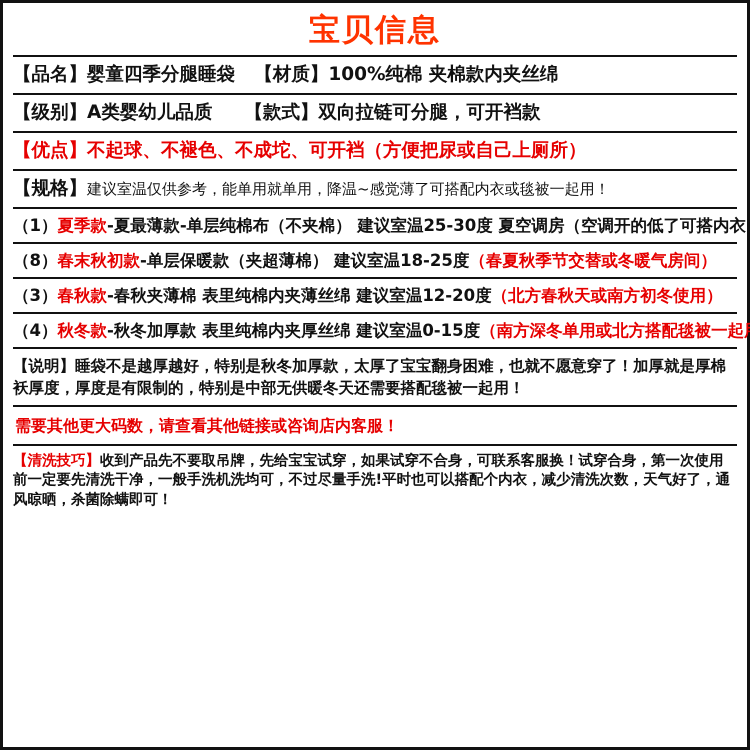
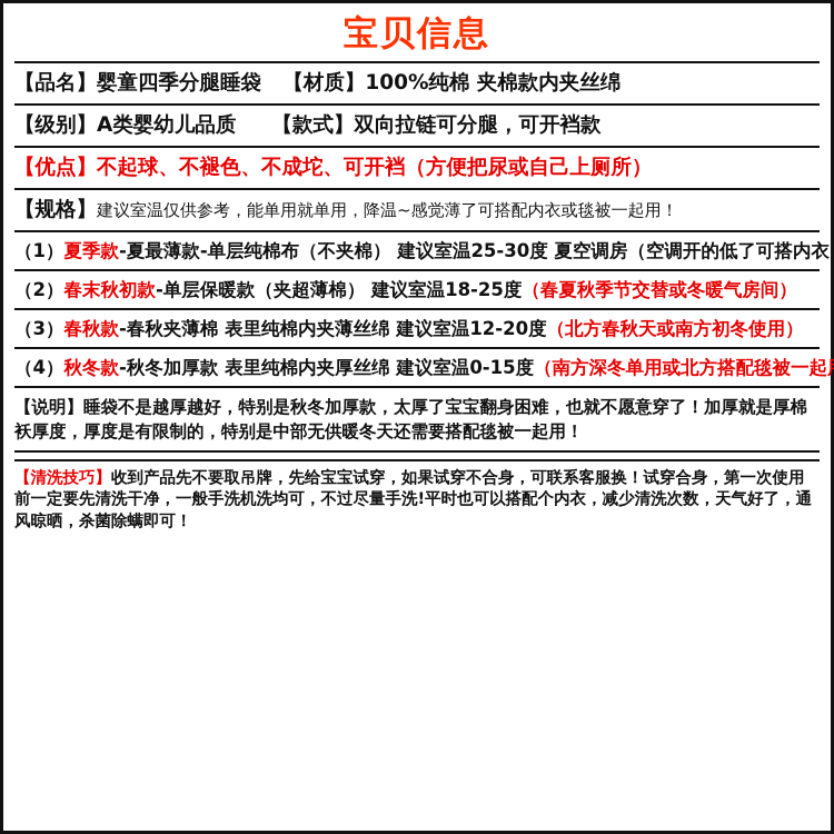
  宝贝信息
  【品名】婴童四季分腿睡袋 【材质】100%纯棉 夹棉款内夹丝绵
  【级别】A类婴幼儿品质 【款式】双向拉链可分腿，可开裆款
  【优点】不起球、不褪色、不成坨、可开裆（方便把尿或自己上厕所）
  【规格】建议室温仅供参考，能单用就单用，降温~感觉薄了可搭配内衣或毯被一起用！
  （1）夏季款-夏最薄款-单层纯棉布（不夹棉） 建议室温25-30度 夏空调房（空调开的低了可搭内衣
- （8）春末秋初款-单层保暖款（夹超薄棉） 建议室温18-25度（春夏秋季节交替或冬暖气房间）
+ （2）春末秋初款-单层保暖款（夹超薄棉） 建议室温18-25度（春夏秋季节交替或冬暖气房间）
  （3）春秋款-春秋夹薄棉 表里纯棉内夹薄丝绵 建议室温12-20度（北方春秋天或南方初冬使用）
  （4）秋冬款-秋冬加厚款 表里纯棉内夹厚丝绵 建议室温0-15度（南方深冬单用或北方搭配毯被一起
  【说明】睡袋不是越厚越好，特别是秋冬加厚款，太厚了宝宝翻身困难，也就不愿意穿了！加厚就是厚棉袄厚度，厚度是有限制的，特别是中部无供暖冬天还需要搭配毯被一起用！
- 需要其他更大码数，请查看其他链接或咨询店内客服！
  【清洗技巧】收到产品先不要取吊牌，先给宝宝试穿，如果试穿不合身，可联系客服换！试穿合身，第一次使用前一定要先清洗干净，一般手洗机洗均可，不过尽量手洗!平时也可以搭配个内衣，减少清洗次数，天气好了，通风晾晒，杀菌除螨即可！
